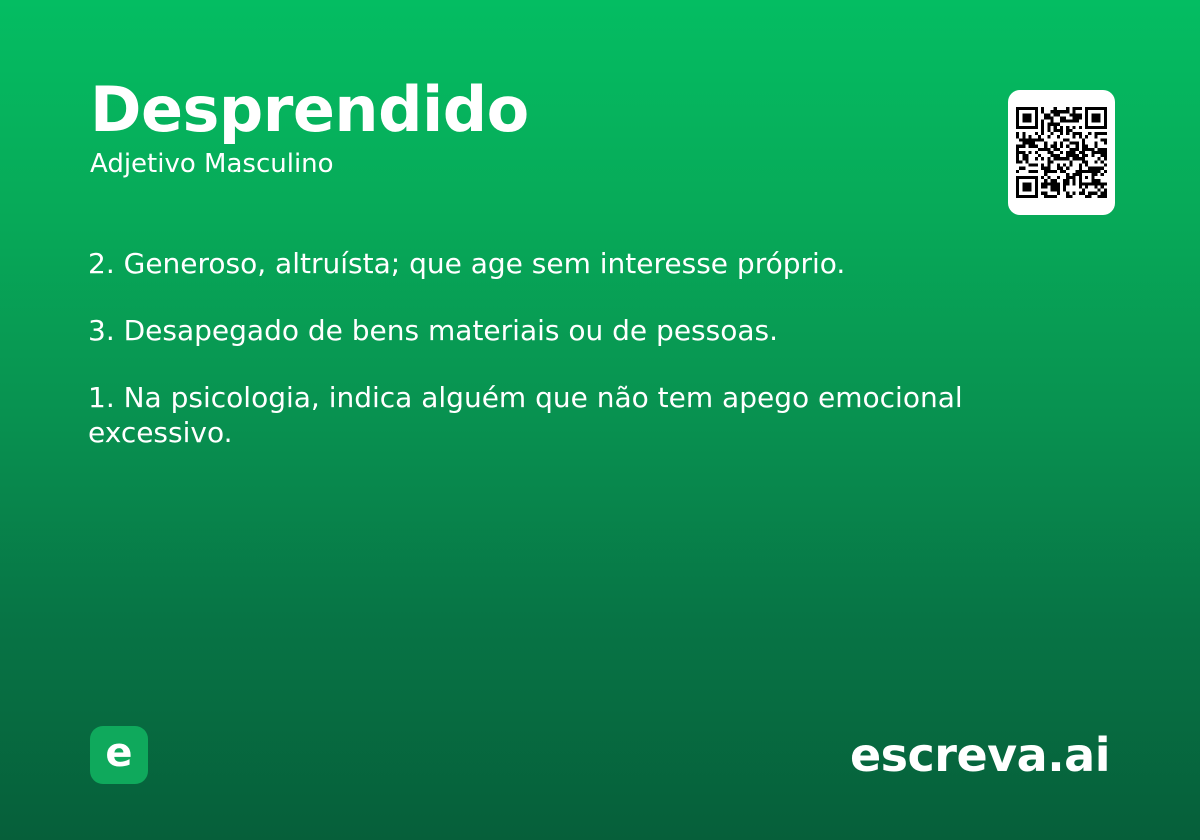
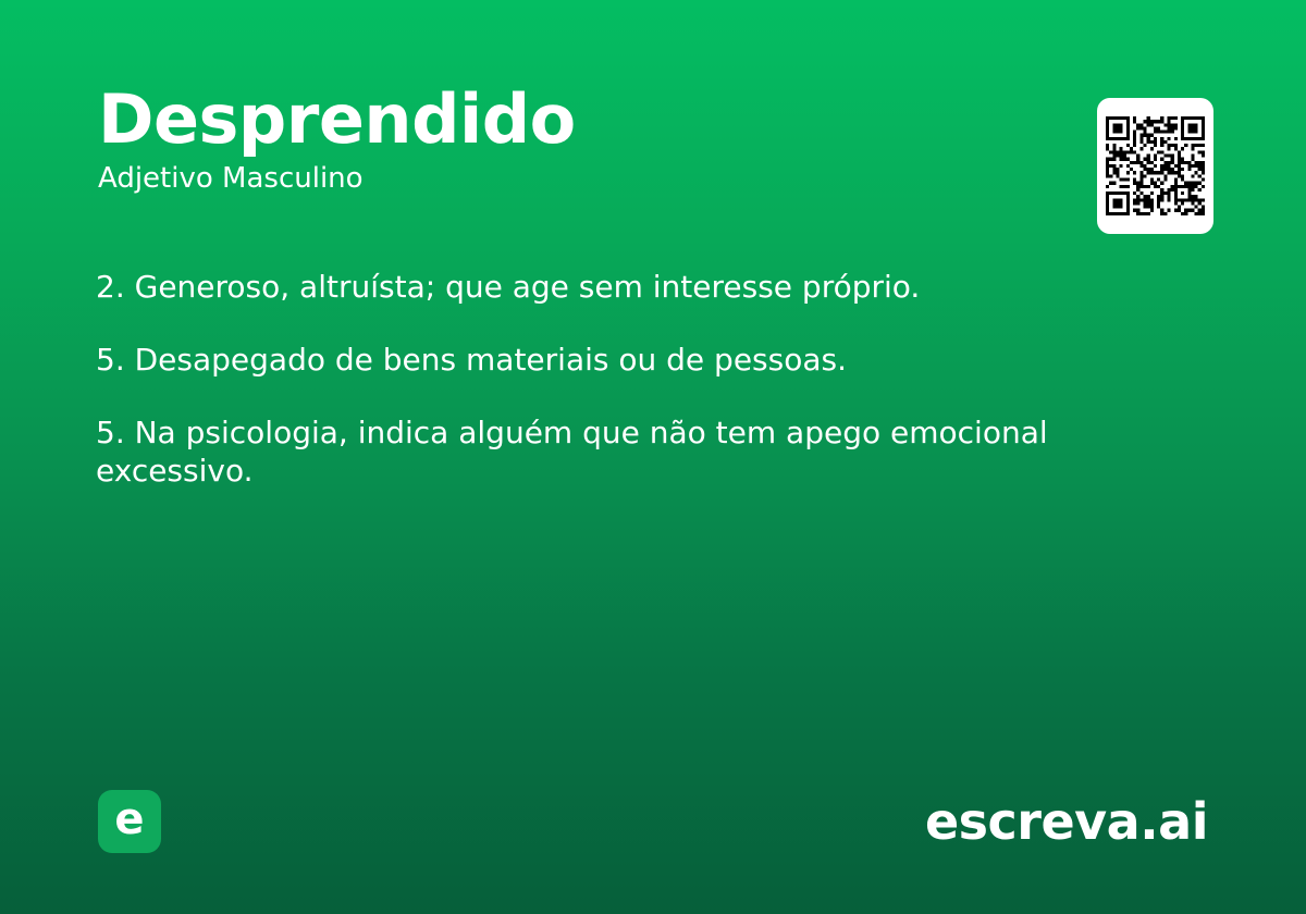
  Desprendido
  Adjetivo Masculino
  2. Generoso, altruísta; que age sem interesse próprio.
- 3. Desapegado de bens materiais ou de pessoas.
+ 5. Desapegado de bens materiais ou de pessoas.
- 1. Na psicologia, indica alguém que não tem apego emocional excessivo.
+ 5. Na psicologia, indica alguém que não tem apego emocional excessivo.
  e
  escreva.ai
